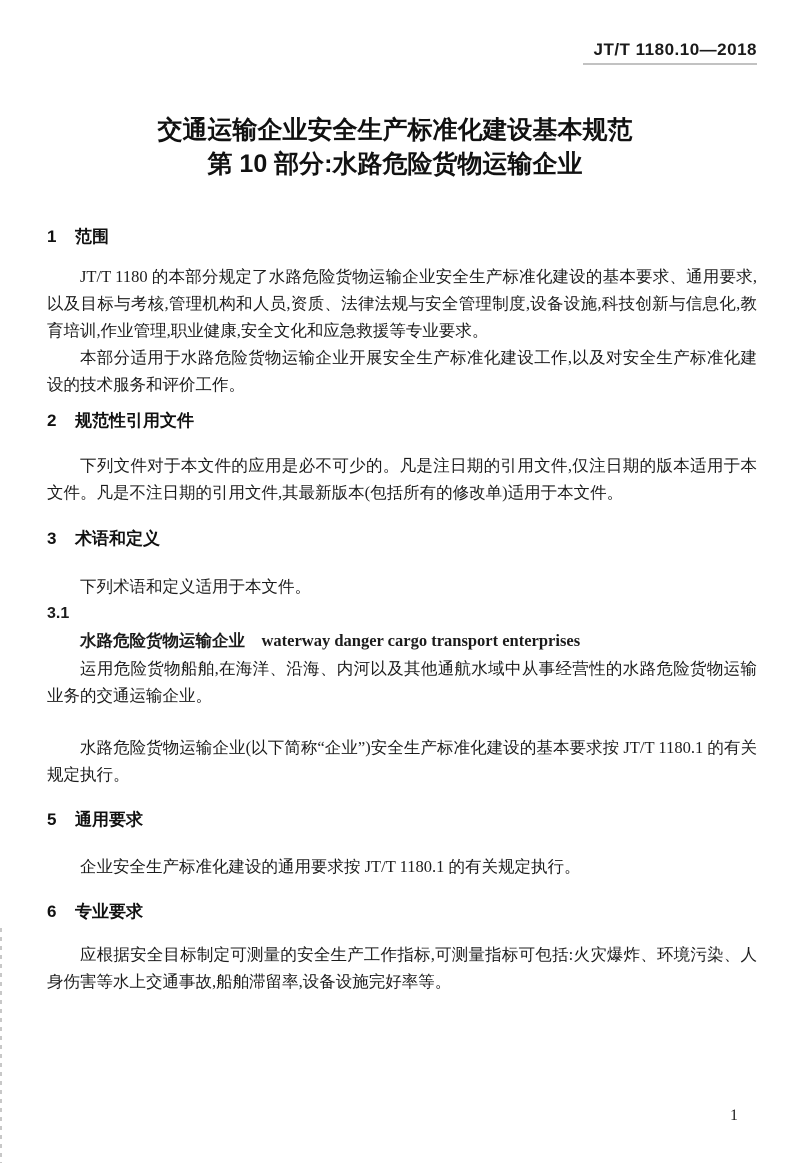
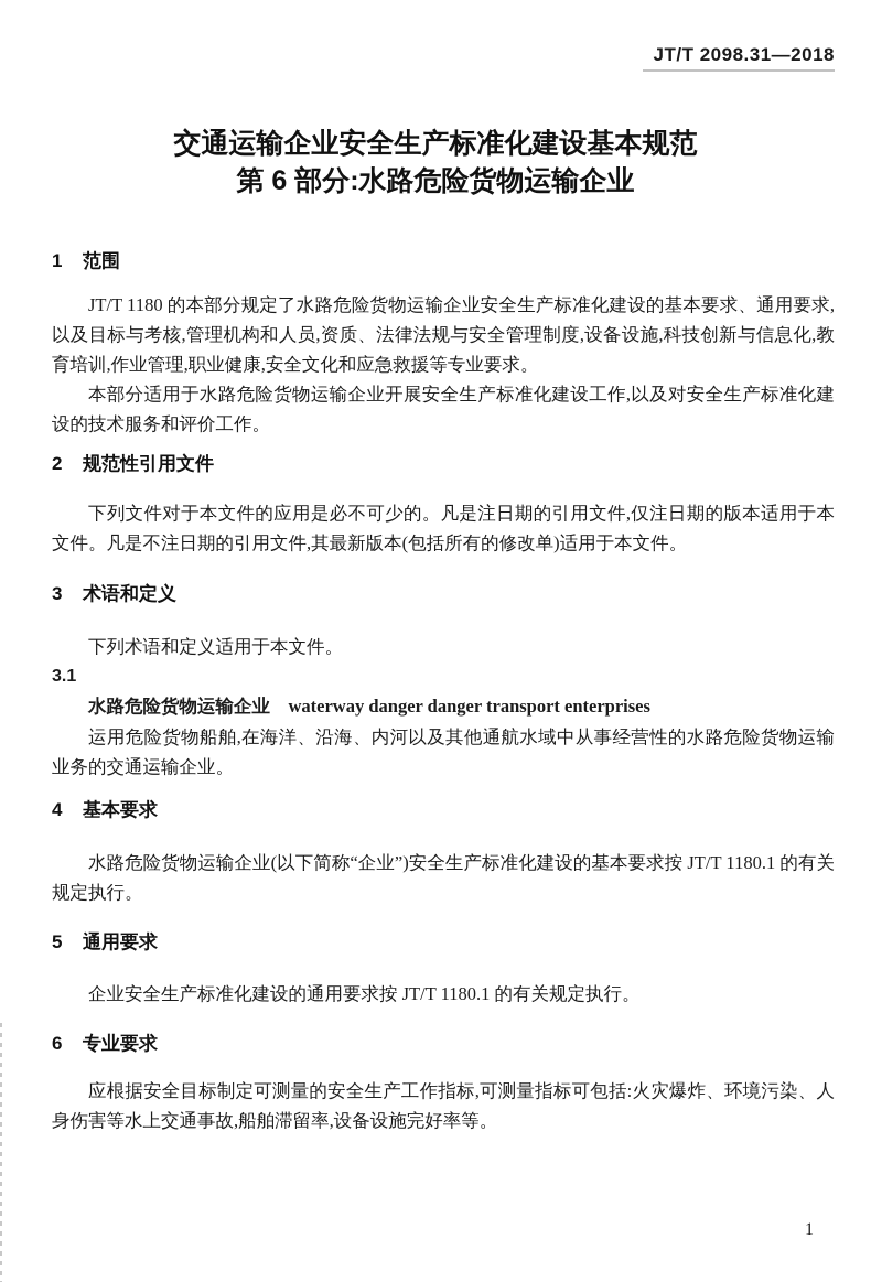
- JT/T 1180.10—2018
+ JT/T 2098.31—2018
  交通运输企业安全生产标准化建设基本规范
- 第 10 部分:水路危险货物运输企业
+ 第 6 部分:水路危险货物运输企业
  1 范围
  JT/T 1180 的本部分规定了水路危险货物运输企业安全生产标准化建设的基本要求、通用要求,以及目标与考核,管理机构和人员,资质、法律法规与安全管理制度,设备设施,科技创新与信息化,教育培训,作业管理,职业健康,安全文化和应急救援等专业要求。
  本部分适用于水路危险货物运输企业开展安全生产标准化建设工作,以及对安全生产标准化建设的技术服务和评价工作。
  2 规范性引用文件
  下列文件对于本文件的应用是必不可少的。凡是注日期的引用文件,仅注日期的版本适用于本文件。凡是不注日期的引用文件,其最新版本(包括所有的修改单)适用于本文件。
  3 术语和定义
  下列术语和定义适用于本文件。
  3.1
- 水路危险货物运输企业 waterway danger cargo transport enterprises
+ 水路危险货物运输企业 waterway danger danger transport enterprises
  运用危险货物船舶,在海洋、沿海、内河以及其他通航水域中从事经营性的水路危险货物运输业务的交通运输企业。
+ 4 基本要求
  水路危险货物运输企业(以下简称“企业”)安全生产标准化建设的基本要求按 JT/T 1180.1 的有关规定执行。
  5 通用要求
  企业安全生产标准化建设的通用要求按 JT/T 1180.1 的有关规定执行。
  6 专业要求
  应根据安全目标制定可测量的安全生产工作指标,可测量指标可包括:火灾爆炸、环境污染、人身伤害等水上交通事故,船舶滞留率,设备设施完好率等。
  1
